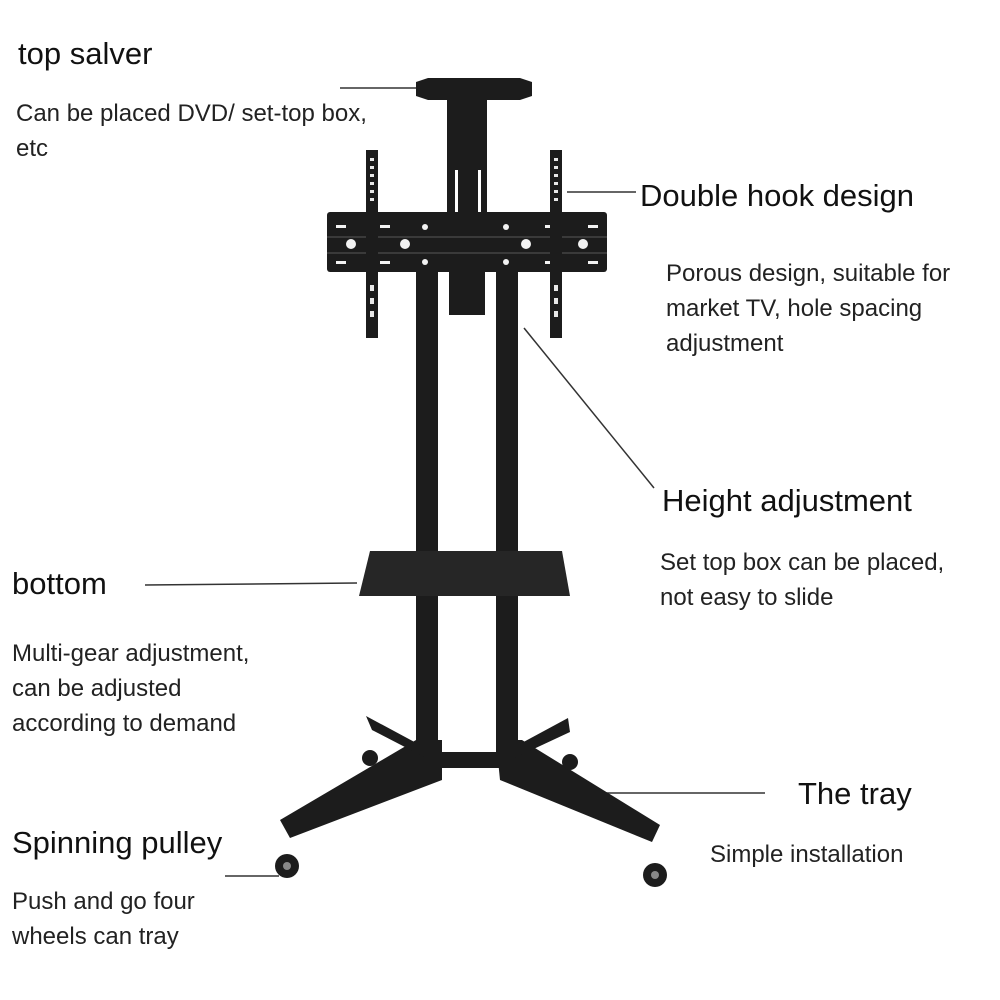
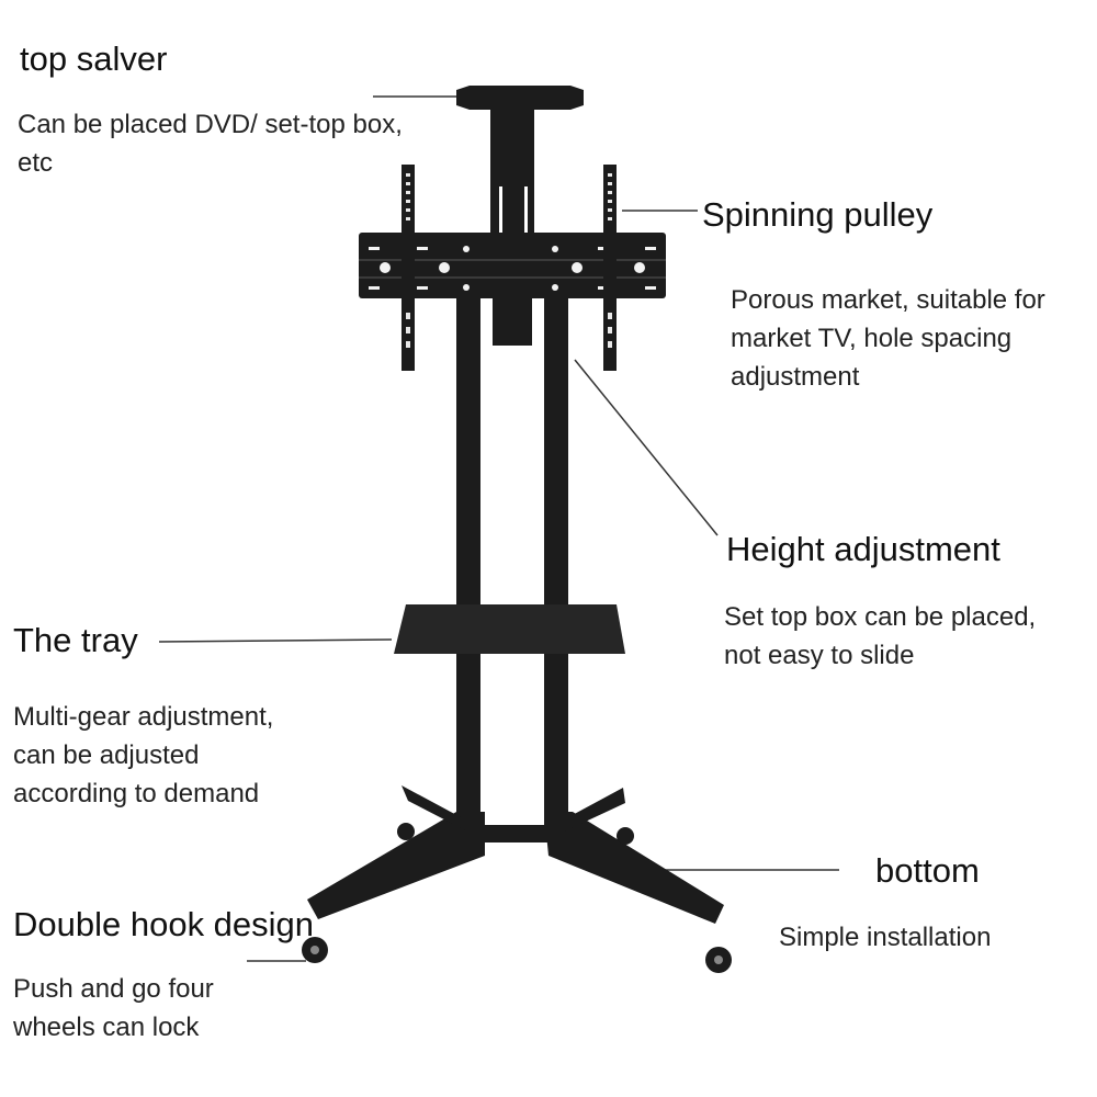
  top salver
  Can be placed DVD/ set-top box, etc
- Double hook design
+ Spinning pulley
- Porous design, suitable for market TV, hole spacing adjustment
+ Porous market, suitable for market TV, hole spacing adjustment
  Height adjustment
  Set top box can be placed, not easy to slide
- bottom
+ The tray
  Multi-gear adjustment, can be adjusted according to demand
- The tray
+ bottom
  Simple installation
- Spinning pulley
+ Double hook design
- Push and go four wheels can tray
+ Push and go four wheels can lock
